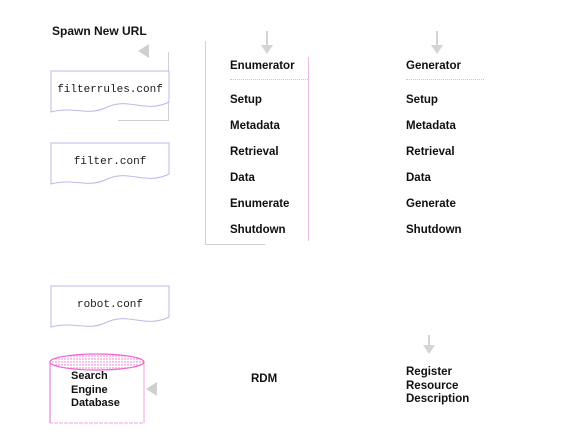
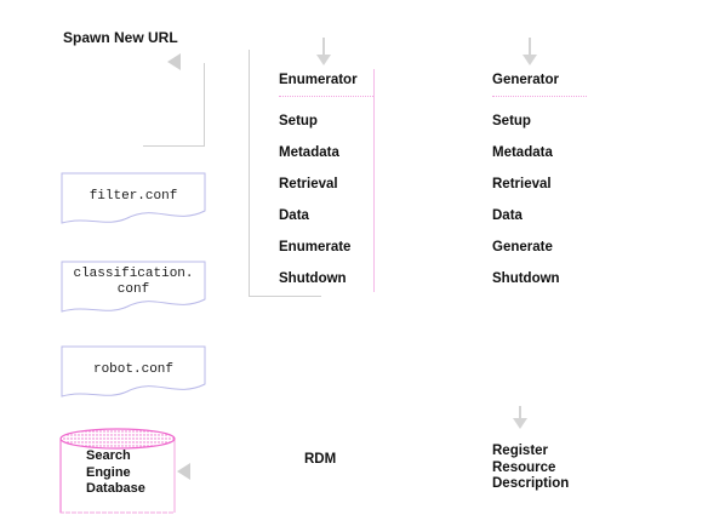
  Spawn New URL
- filterrules.conf
  filter.conf
+ classification.
+ conf
  robot.conf
  Search
  Engine
  Database
  Enumerator
  Setup
  Metadata
  Retrieval
  Data
  Enumerate
  Shutdown
  Generator
  Setup
  Metadata
  Retrieval
  Data
  Generate
  Shutdown
  RDM
  Register
  Resource
  Description
